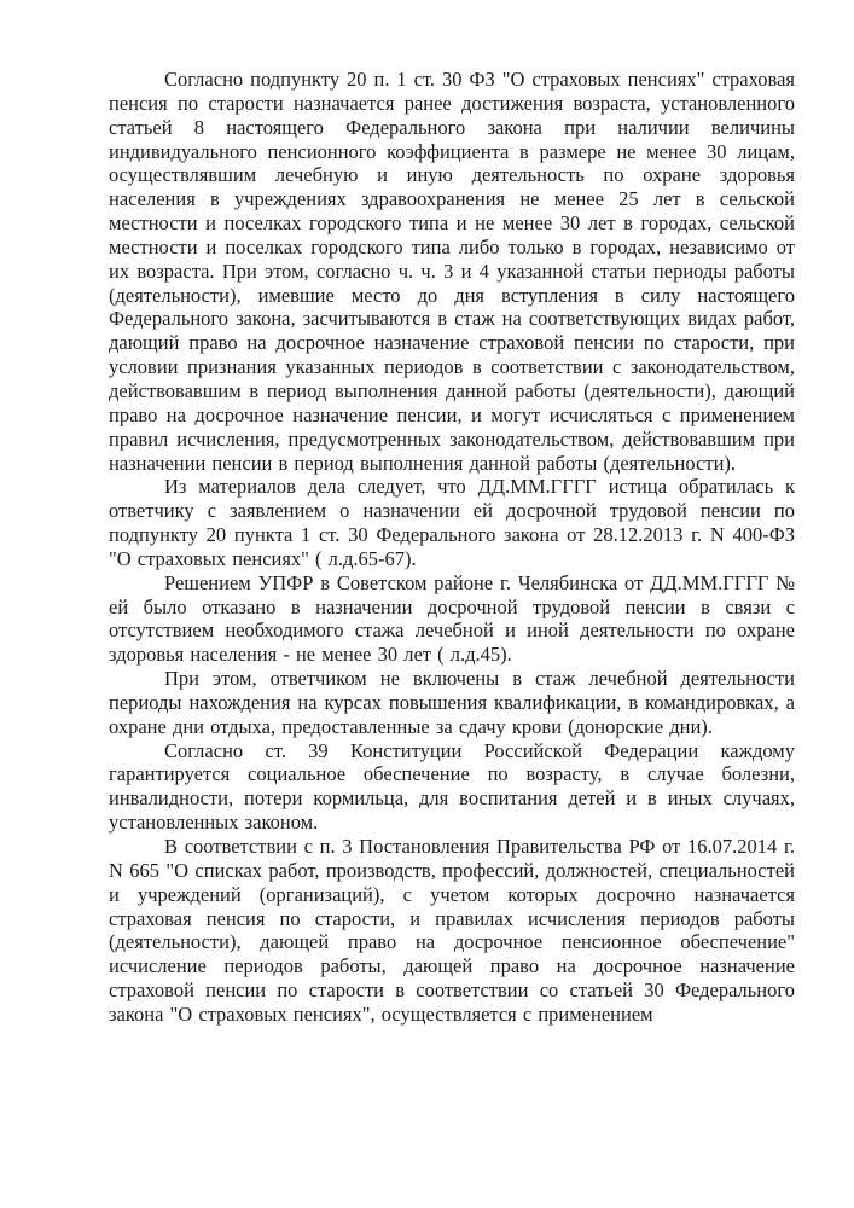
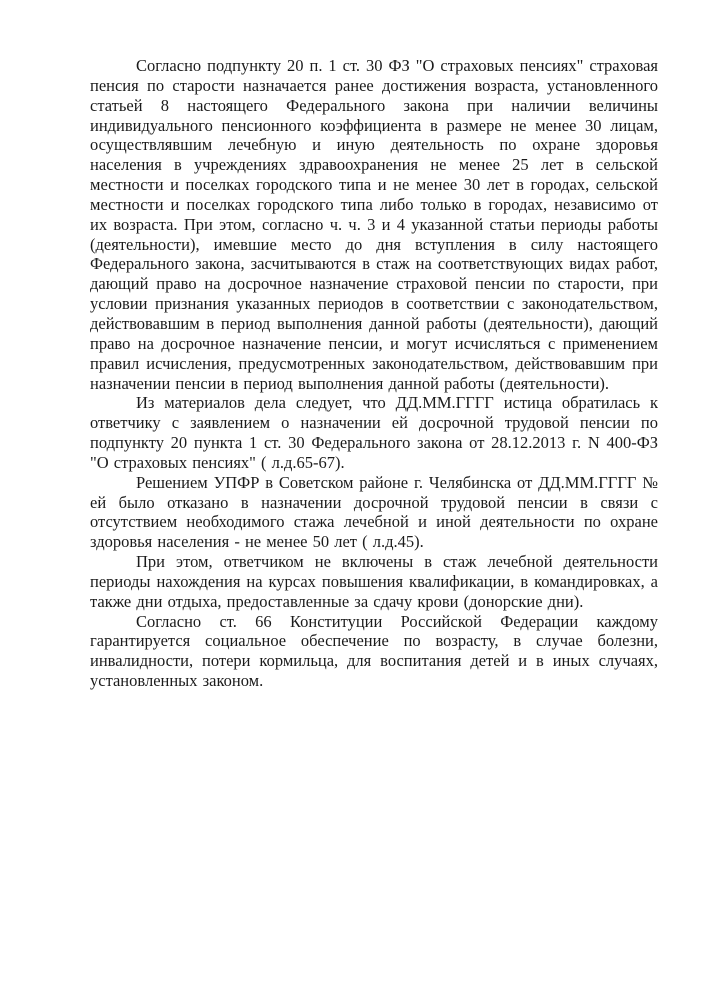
  Согласно подпункту 20 п. 1 ст. 30 ФЗ "О страховых пенсиях" страховая пенсия по старости назначается ранее достижения возраста, установленного статьей 8 настоящего Федерального закона при наличии величины индивидуального пенсионного коэффициента в размере не менее 30 лицам, осуществлявшим лечебную и иную деятельность по охране здоровья населения в учреждениях здравоохранения не менее 25 лет в сельской местности и поселках городского типа и не менее 30 лет в городах, сельской местности и поселках городского типа либо только в городах, независимо от их возраста. При этом, согласно ч. ч. 3 и 4 указанной статьи периоды работы (деятельности), имевшие место до дня вступления в силу настоящего Федерального закона, засчитываются в стаж на соответствующих видах работ, дающий право на досрочное назначение страховой пенсии по старости, при условии признания указанных периодов в соответствии с законодательством, действовавшим в период выполнения данной работы (деятельности), дающий право на досрочное назначение пенсии, и могут исчисляться с применением правил исчисления, предусмотренных законодательством, действовавшим при назначении пенсии в период выполнения данной работы (деятельности).
  Из материалов дела следует, что ДД.ММ.ГГГГ истица обратилась к ответчику с заявлением о назначении ей досрочной трудовой пенсии по подпункту 20 пункта 1 ст. 30 Федерального закона от 28.12.2013 г. N 400-ФЗ "О страховых пенсиях" ( л.д.65-67).
- Решением УПФР в Советском районе г. Челябинска от ДД.ММ.ГГГГ № ей было отказано в назначении досрочной трудовой пенсии в связи с отсутствием необходимого стажа лечебной и иной деятельности по охране здоровья населения - не менее 30 лет ( л.д.45).
+ Решением УПФР в Советском районе г. Челябинска от ДД.ММ.ГГГГ № ей было отказано в назначении досрочной трудовой пенсии в связи с отсутствием необходимого стажа лечебной и иной деятельности по охране здоровья населения - не менее 50 лет ( л.д.45).
- При этом, ответчиком не включены в стаж лечебной деятельности периоды нахождения на курсах повышения квалификации, в командировках, а охране дни отдыха, предоставленные за сдачу крови (донорские дни).
+ При этом, ответчиком не включены в стаж лечебной деятельности периоды нахождения на курсах повышения квалификации, в командировках, а также дни отдыха, предоставленные за сдачу крови (донорские дни).
- Согласно ст. 39 Конституции Российской Федерации каждому гарантируется социальное обеспечение по возрасту, в случае болезни, инвалидности, потери кормильца, для воспитания детей и в иных случаях, установленных законом.
+ Согласно ст. 66 Конституции Российской Федерации каждому гарантируется социальное обеспечение по возрасту, в случае болезни, инвалидности, потери кормильца, для воспитания детей и в иных случаях, установленных законом.
- В соответствии с п. 3 Постановления Правительства РФ от 16.07.2014 г. N 665 "О списках работ, производств, профессий, должностей, специальностей и учреждений (организаций), с учетом которых досрочно назначается страховая пенсия по старости, и правилах исчисления периодов работы (деятельности), дающей право на досрочное пенсионное обеспечение" исчисление периодов работы, дающей право на досрочное назначение страховой пенсии по старости в соответствии со статьей 30 Федерального закона "О страховых пенсиях", осуществляется с применением
